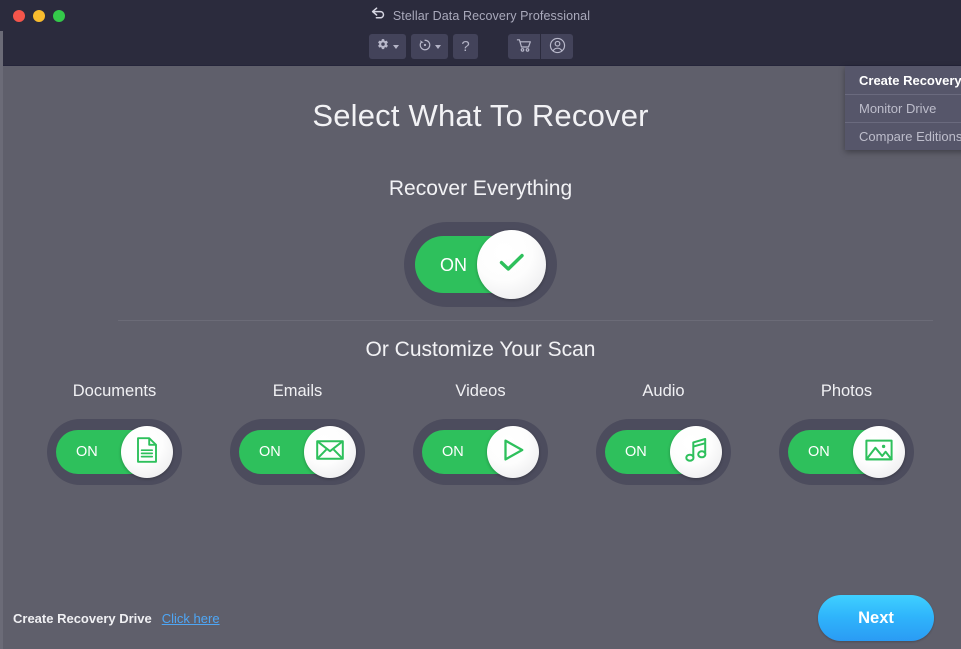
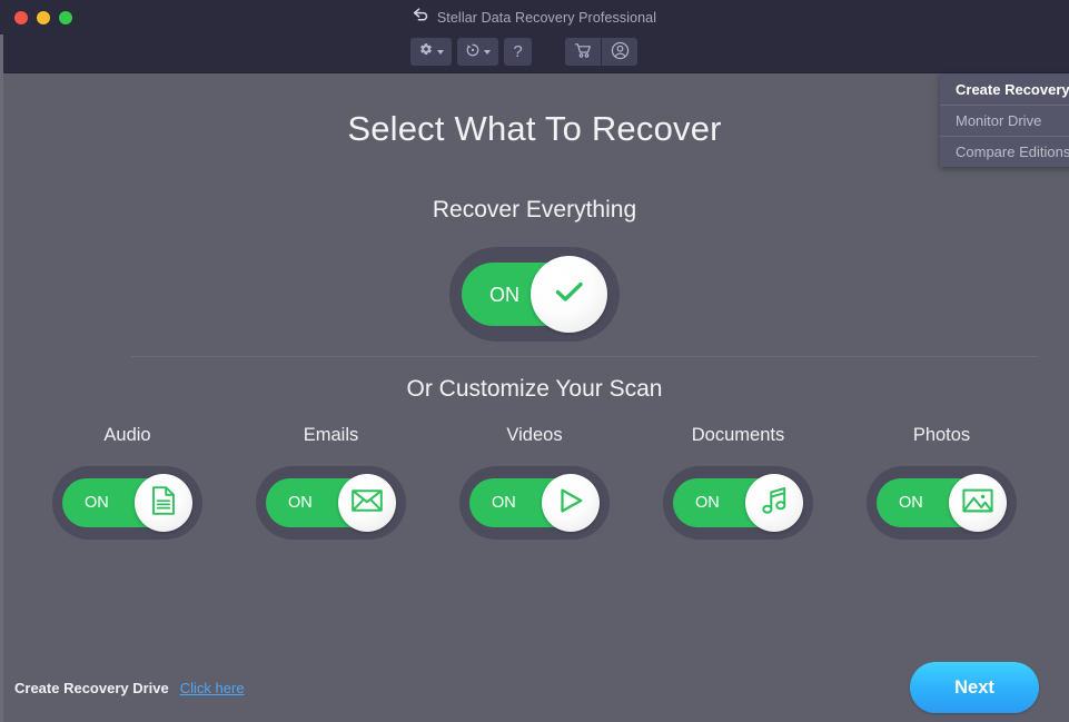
  Stellar Data Recovery Professional
  ?
  Create Recovery
  Monitor Drive
  Compare Editions
  Select What To Recover
  Recover Everything
  ON
  Or Customize Your Scan
- Documents
+ Audio
  ON
  Emails
  ON
  Videos
  ON
- Audio
+ Documents
  ON
  Photos
  ON
  Create Recovery Drive
  Click here
  Next
